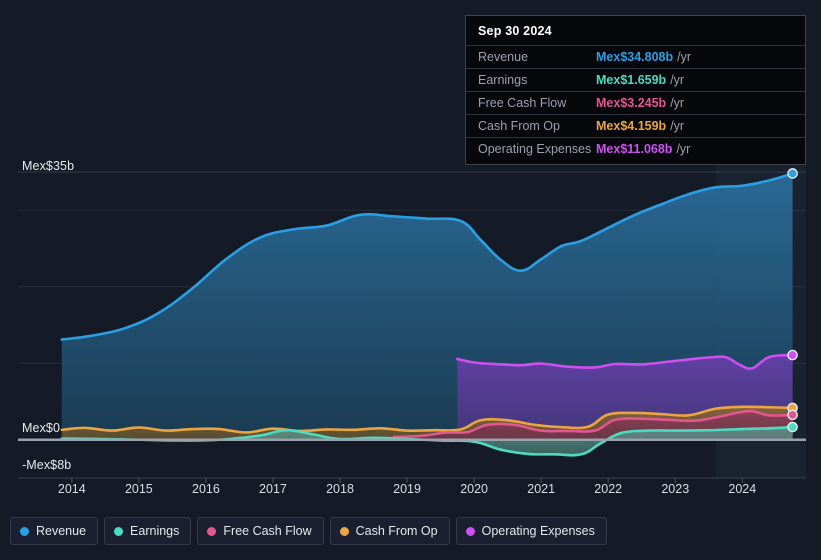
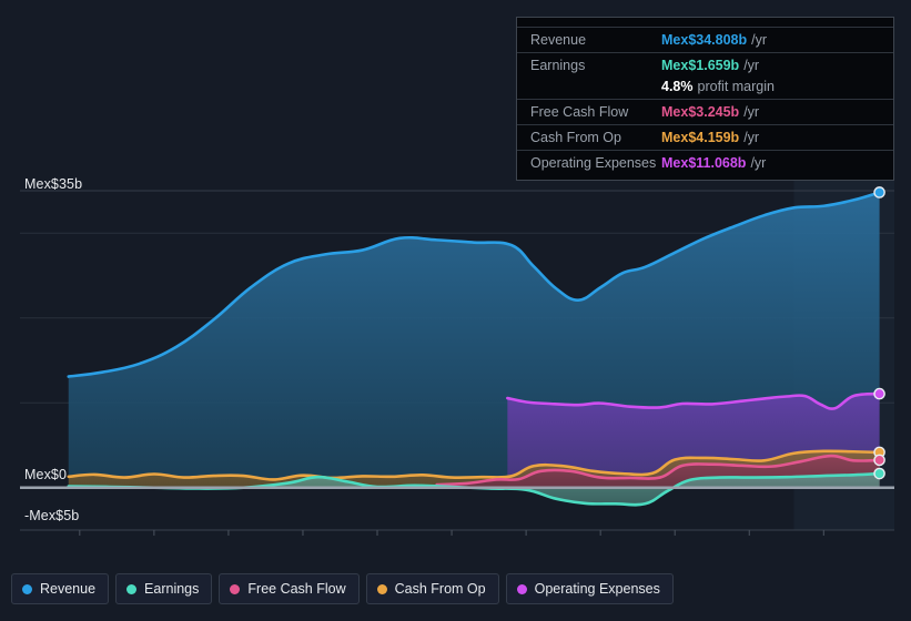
  Mex$35b
  Mex$0
- -Mex$8b
+ -Mex$5b
- 2014
- 2015
- 2016
- 2017
- 2018
- 2019
- 2020
- 2021
- 2022
- 2023
- 2024
- Sep 30 2024
  Revenue
  Mex$34.808b
  /yr
  Earnings
  Mex$1.659b
  /yr
+ 4.8%
+ profit margin
  Free Cash Flow
  Mex$3.245b
  /yr
  Cash From Op
  Mex$4.159b
  /yr
  Operating Expenses
  Mex$11.068b
  /yr
  Revenue
  Earnings
  Free Cash Flow
  Cash From Op
  Operating Expenses
